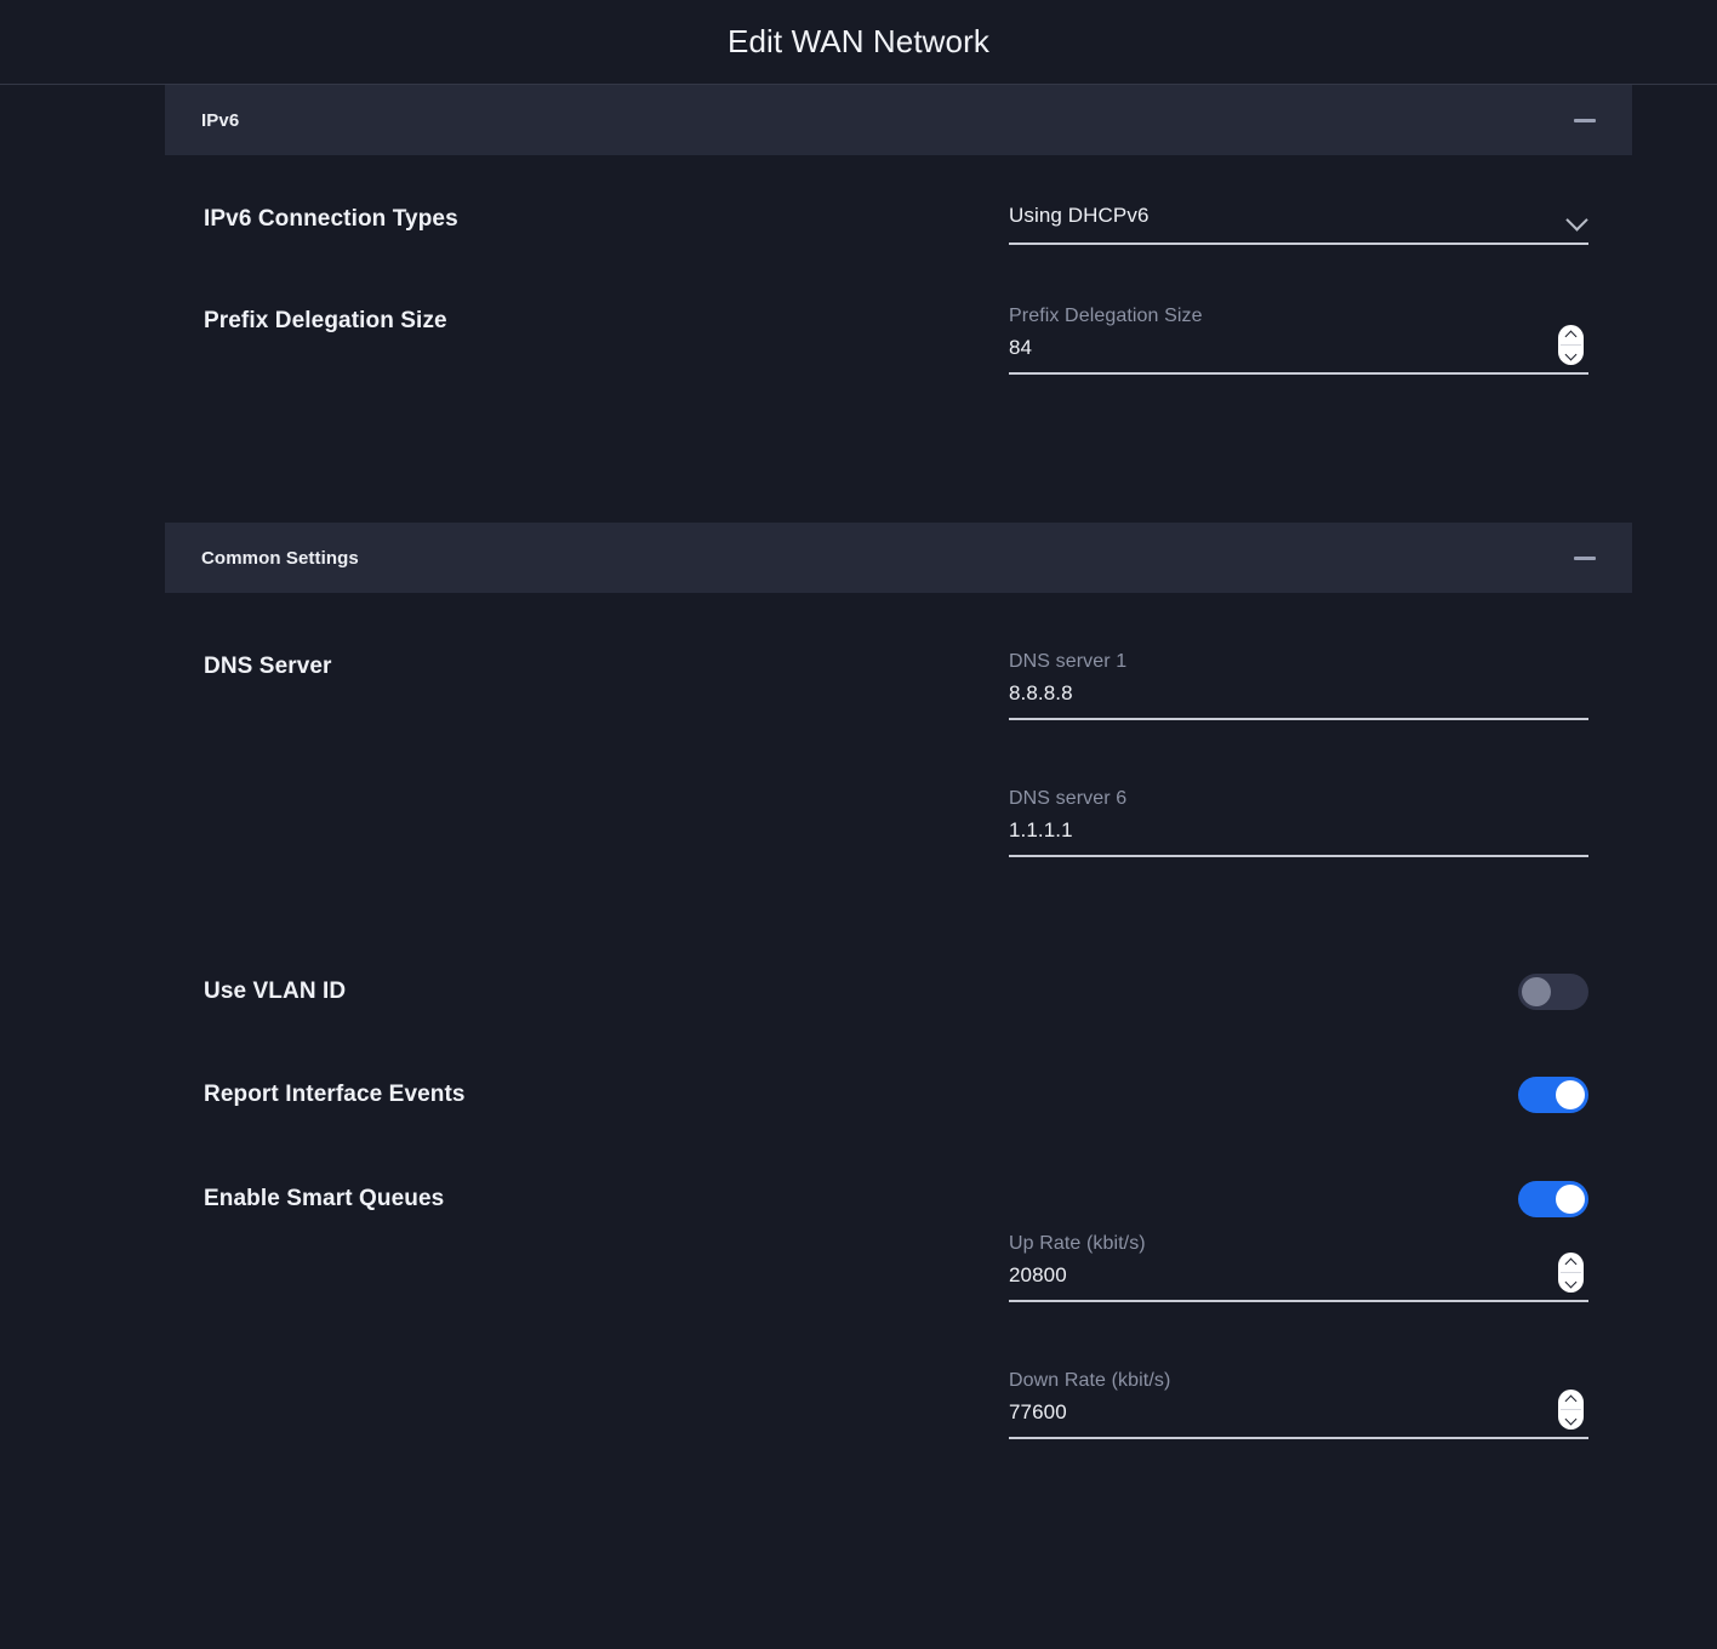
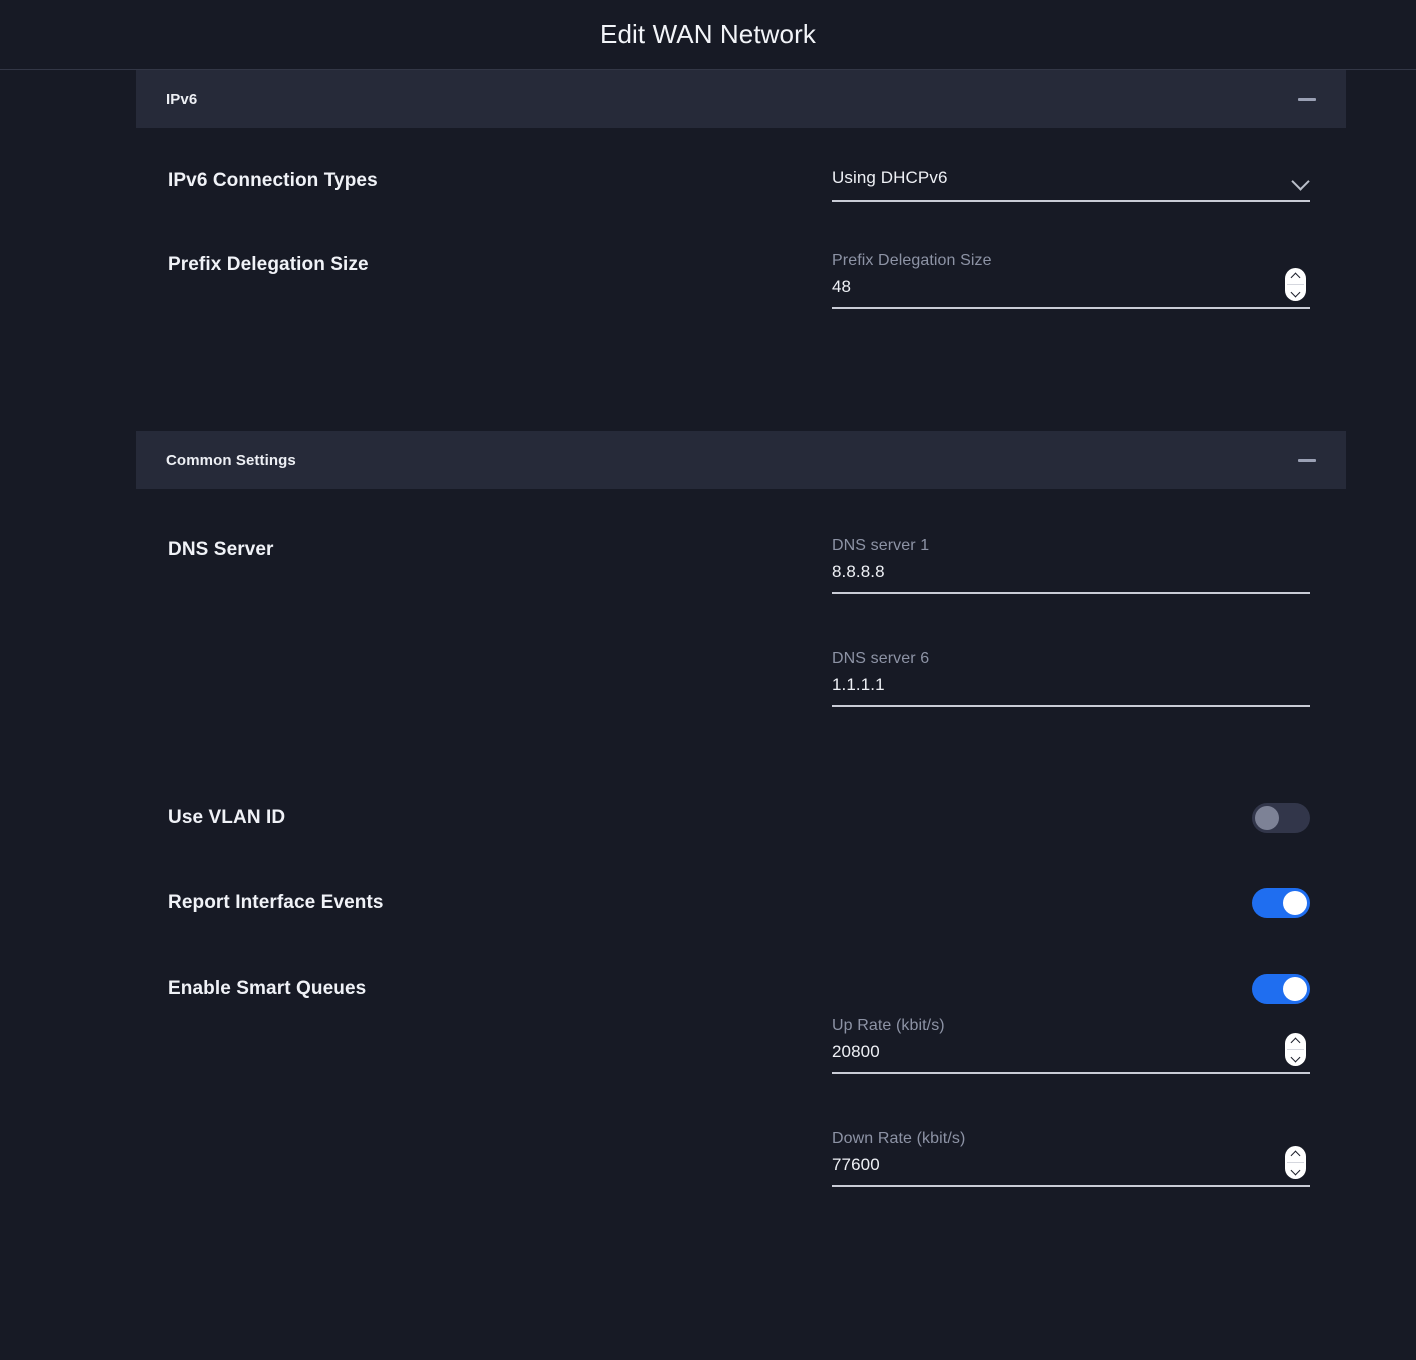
  Edit WAN Network
  IPv6
  IPv6 Connection Types
  Using DHCPv6
  Prefix Delegation Size
  Prefix Delegation Size
- 84
+ 48
  Common Settings
  DNS Server
  DNS server 1
  8.8.8.8
  DNS server 6
  1.1.1.1
  Use VLAN ID
  Report Interface Events
  Enable Smart Queues
  Up Rate (kbit/s)
  20800
  Down Rate (kbit/s)
  77600
